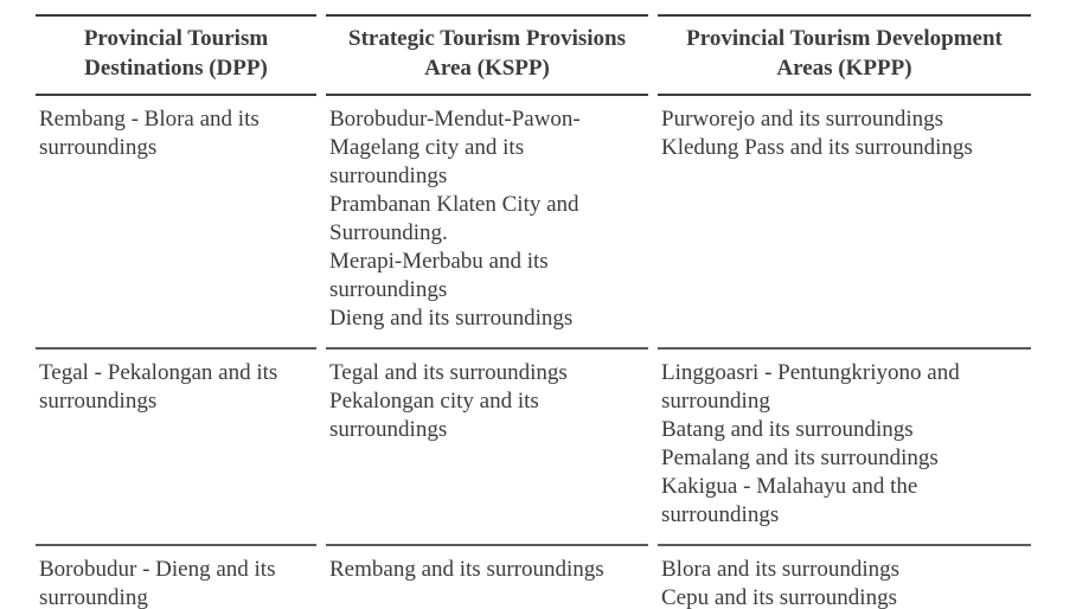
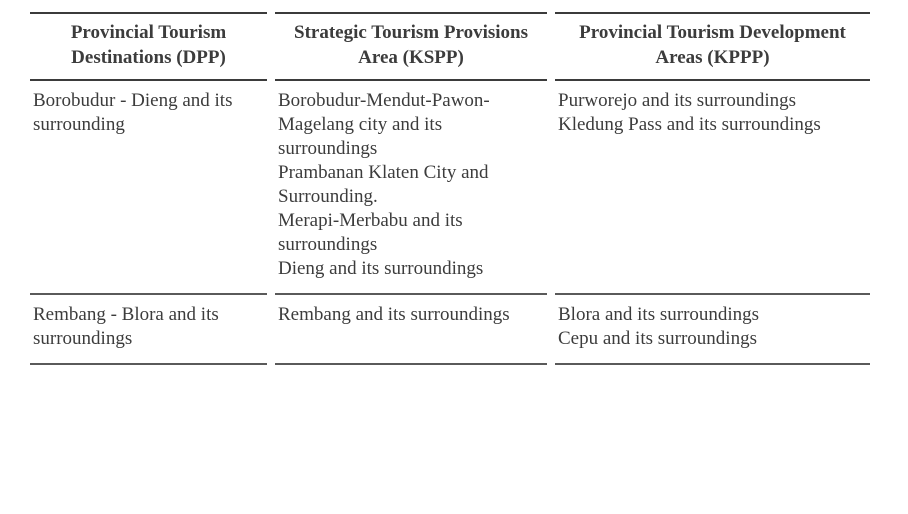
  Provincial Tourism Destinations (DPP)	Strategic Tourism Provisions Area (KSPP)	Provincial Tourism Development Areas (KPPP)
- Rembang - Blora and its surroundings	Borobudur-Mendut-Pawon-Magelang city and its surroundingsPrambanan Klaten City and Surrounding.Merapi-Merbabu and its surroundingsDieng and its surroundings	Purworejo and its surroundingsKledung Pass and its surroundings
+ Borobudur - Dieng and its surrounding	Borobudur-Mendut-Pawon-Magelang city and its surroundingsPrambanan Klaten City and Surrounding.Merapi-Merbabu and its surroundingsDieng and its surroundings	Purworejo and its surroundingsKledung Pass and its surroundings
- Tegal - Pekalongan and its surroundings	Tegal and its surroundingsPekalongan city and its surroundings	Linggoasri - Pentungkriyono and surroundingBatang and its surroundingsPemalang and its surroundingsKakigua - Malahayu and the surroundings
- Borobudur - Dieng and its surrounding	Rembang and its surroundings	Blora and its surroundingsCepu and its surroundings
+ Rembang - Blora and its surroundings	Rembang and its surroundings	Blora and its surroundingsCepu and its surroundings
